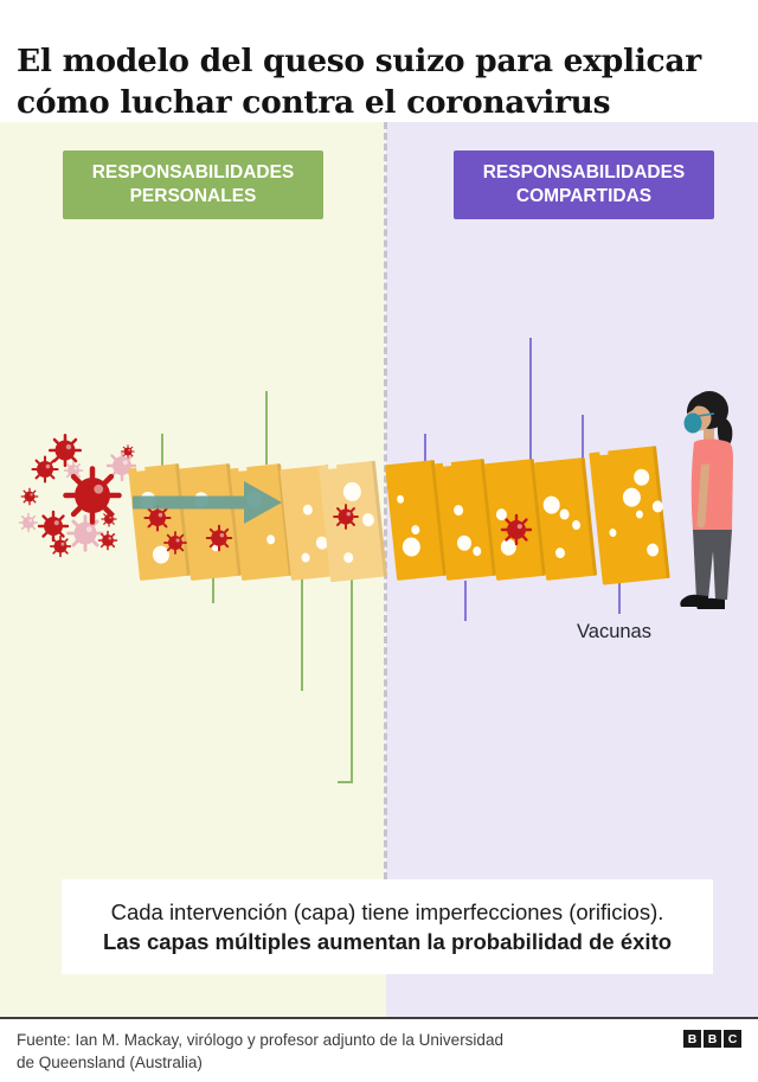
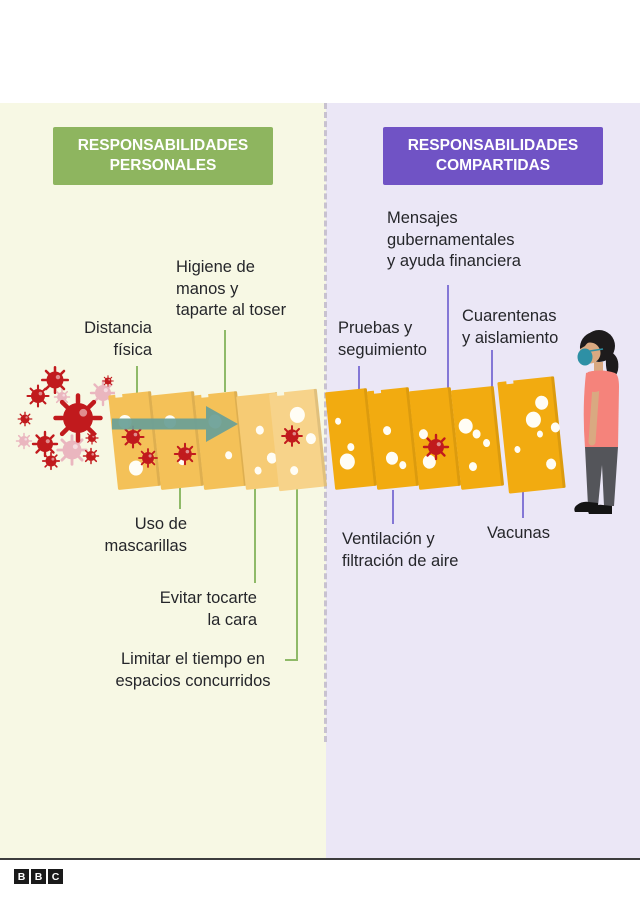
- El modelo del queso suizo para explicar
- cómo luchar contra el coronavirus
  RESPONSABILIDADES
  PERSONALES
  RESPONSABILIDADES
  COMPARTIDAS
+ Higiene de
+ manos y
+ taparte al toser
+ Distancia
+ física
+ Mensajes
+ gubernamentales
+ y ayuda financiera
+ Pruebas y
+ seguimiento
+ Cuarentenas
+ y aislamiento
+ Uso de
+ mascarillas
+ Evitar tocarte
+ la cara
+ Limitar el tiempo en
+ espacios concurridos
+ Ventilación y
+ filtración de aire
  Vacunas
- Cada intervención (capa) tiene imperfecciones (orificios).
- Las capas múltiples aumentan la probabilidad de éxito
- Fuente: Ian M. Mackay, virólogo y profesor adjunto de la Universidad
- de Queensland (Australia)
  B
  B
  C
